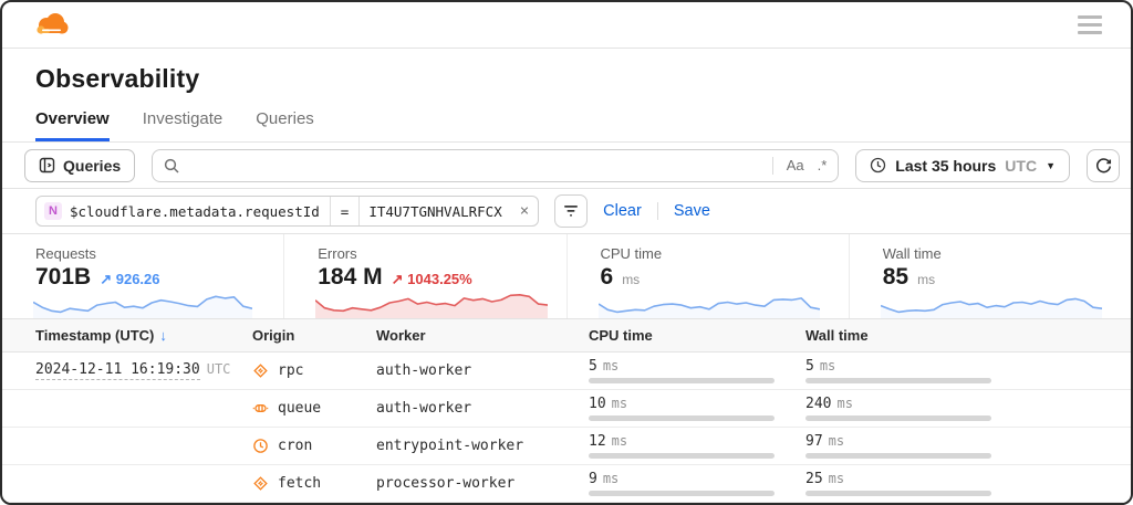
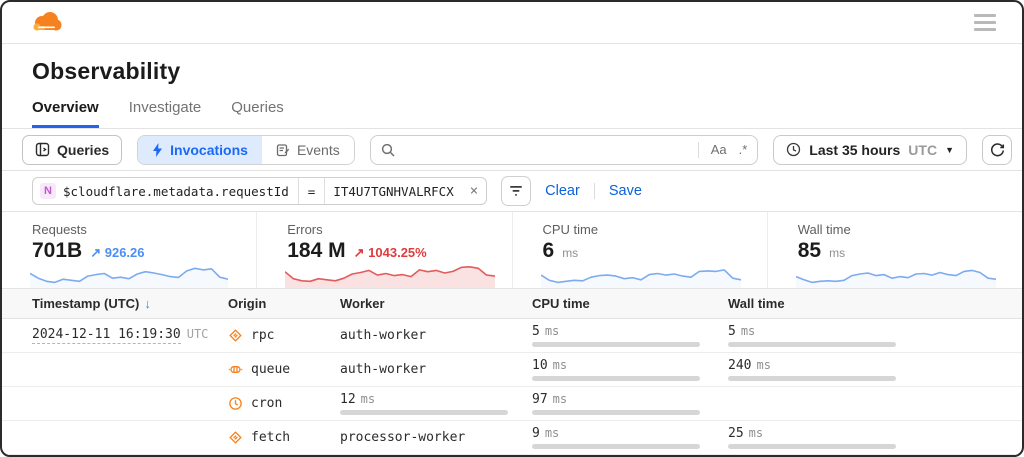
  Observability
  Overview
  Investigate
  Queries
  Queries
+ Invocations
+ Events
  Aa
  .*
  Last 35 hours
  UTC
  ▼
  N
  $cloudflare.metadata.requestId
  =
  IT4U7TGNHVALRFCX
  ×
  Clear
  Save
  Requests
  701B
  ↗ 926.26
  Errors
  184 M
  ↗ 1043.25%
  CPU time
  6
  ms
  Wall time
  85
  ms
  Timestamp (UTC) ↓
  Origin
  Worker
  CPU time
  Wall time
  2024-12-11 16:19:30
  UTC
  rpc
  auth-worker
  5
  ms
  5
  ms
  queue
  auth-worker
  10
  ms
  240
  ms
  cron
- entrypoint-worker
  12
  ms
  97
  ms
  fetch
  processor-worker
  9
  ms
  25
  ms
